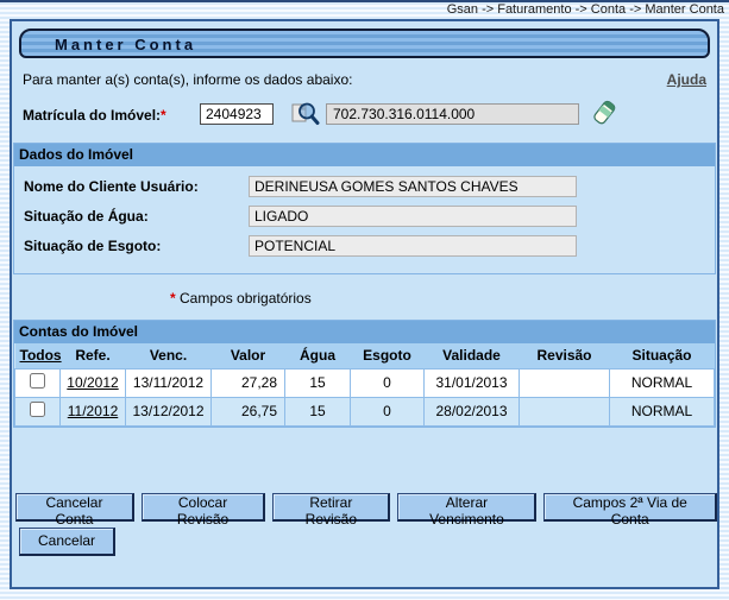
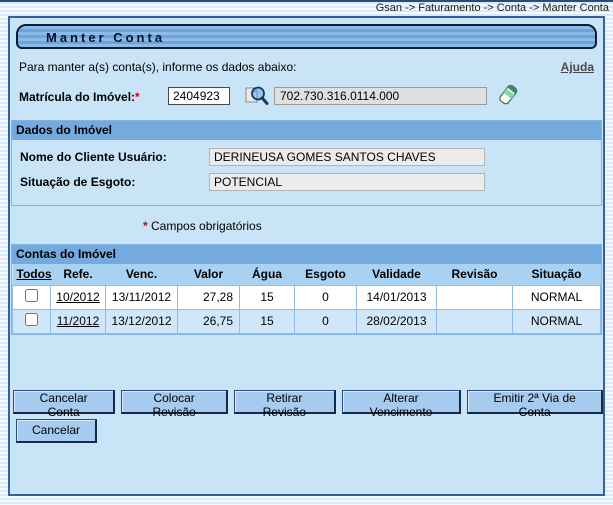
  Gsan -> Faturamento -> Conta -> Manter Conta
  Manter Conta
  Para manter a(s) conta(s), informe os dados abaixo:
  Ajuda
  Matrícula do Imóvel:*
  2404923
  702.730.316.0114.000
  Dados do Imóvel
  Nome do Cliente Usuário:
  DERINEUSA GOMES SANTOS CHAVES
- Situação de Água:
- LIGADO
  Situação de Esgoto:
  POTENCIAL
  * Campos obrigatórios
  Contas do Imóvel
  Todos	Refe.	Venc.	Valor	Água	Esgoto	Validade	Revisão	Situação
- 	10/2012	13/11/2012	27,28	15	0	31/01/2013		NORMAL
+ 	10/2012	13/11/2012	27,28	15	0	14/01/2013		NORMAL
  	11/2012	13/12/2012	26,75	15	0	28/02/2013		NORMAL
  Cancelar Conta
  Colocar Revisão
  Retirar Revisão
  Alterar Vencimento
- Campos 2ª Via de Conta
+ Emitir 2ª Via de Conta
  Cancelar
